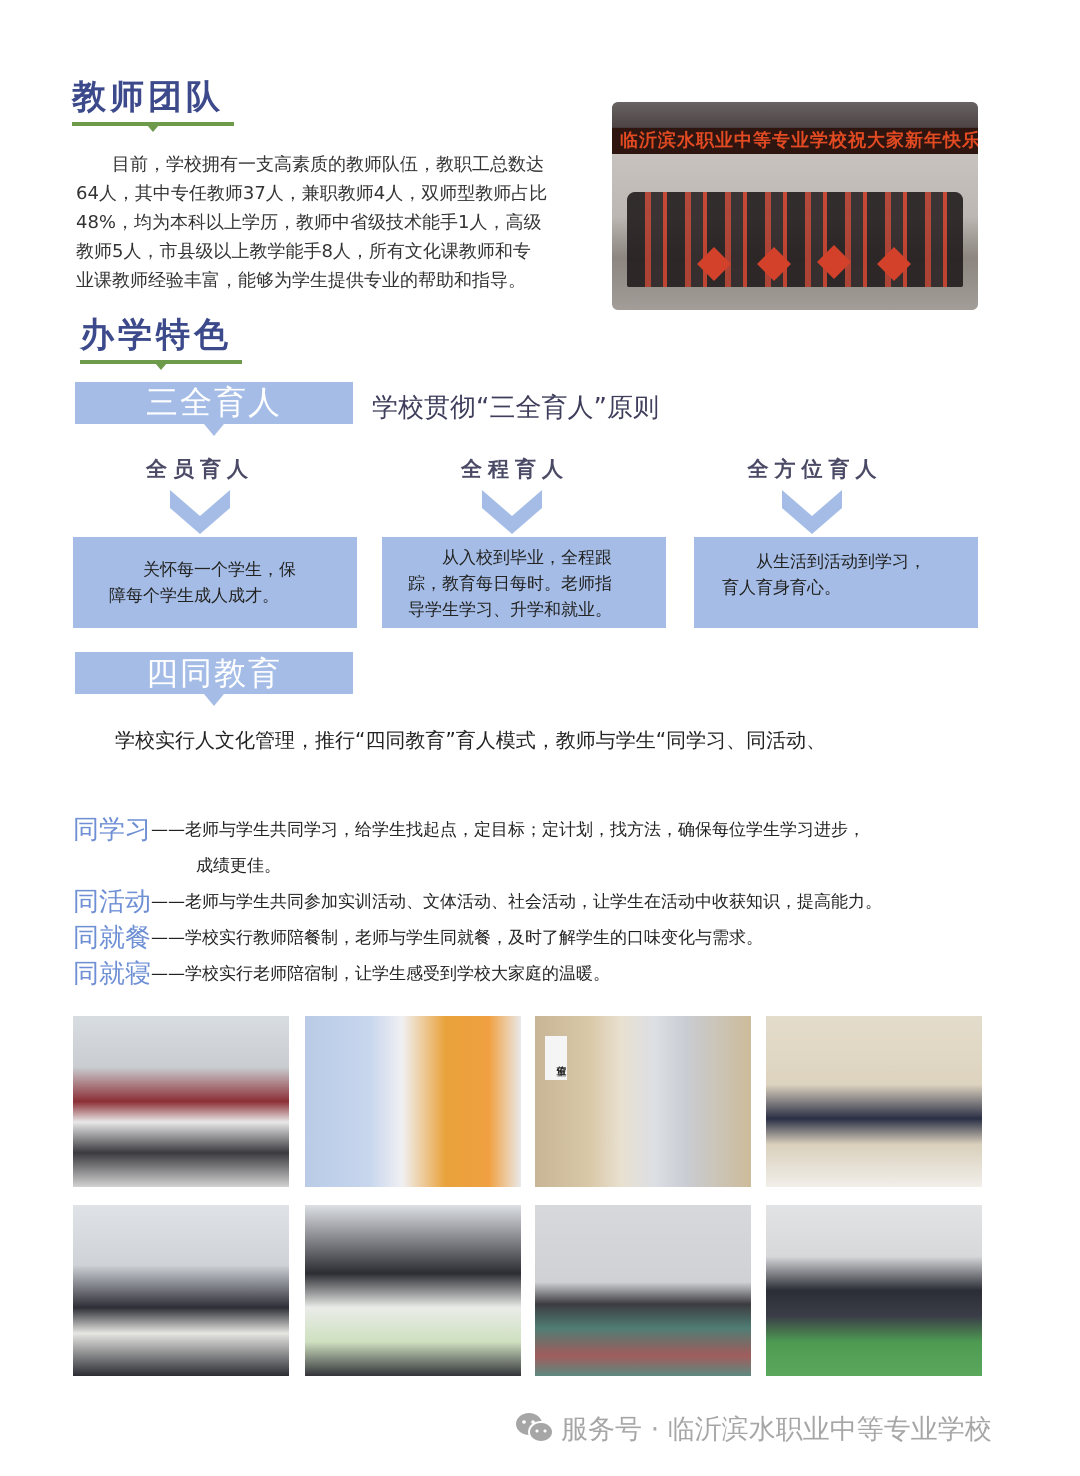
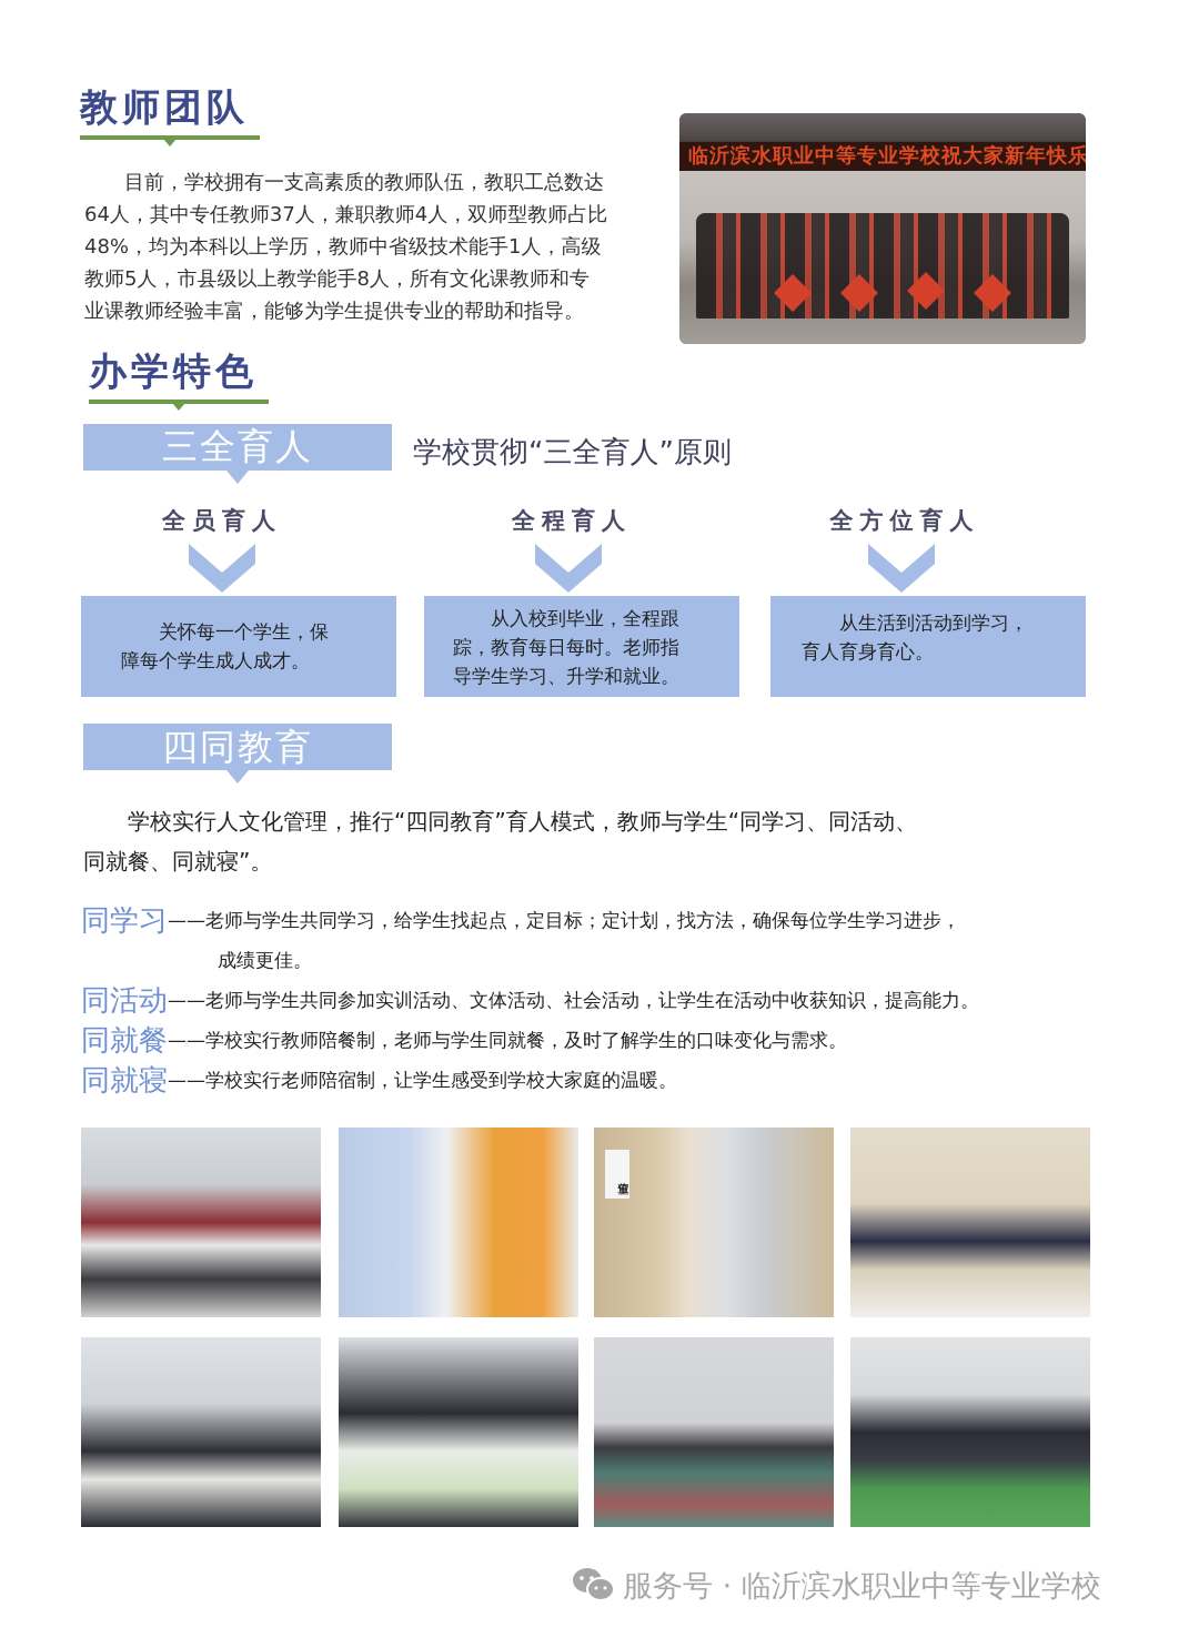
  教师团队
  目前，学校拥有一支高素质的教师队伍，教职工总数达
  64人，其中专任教师37人，兼职教师4人，双师型教师占比
  48%，均为本科以上学历，教师中省级技术能手1人，高级
  教师5人，市县级以上教学能手8人，所有文化课教师和专
  业课教师经验丰富，能够为学生提供专业的帮助和指导。
  临沂滨水职业中等专业学校祝大家新年快乐
  办学特色
  三全育人
  学校贯彻“三全育人”原则
  全员育人
  关怀每一个学生，保
  障每个学生成人成才。
  全程育人
  从入校到毕业，全程跟
  踪，教育每日每时。老师指
  导学生学习、升学和就业。
  全方位育人
  从生活到活动到学习，
  育人育身育心。
  四同教育
  学校实行人文化管理，推行“四同教育”育人模式，教师与学生“同学习、同活动、
+ 同就餐、同就寝”。
  同学习——老师与学生共同学习，给学生找起点，定目标；定计划，找方法，确保每位学生学习进步，
  成绩更佳。
  同活动——老师与学生共同参加实训活动、文体活动、社会活动，让学生在活动中收获知识，提高能力。
  同就餐——学校实行教师陪餐制，老师与学生同就餐，及时了解学生的口味变化与需求。
  同就寝——学校实行老师陪宿制，让学生感受到学校大家庭的温暖。
  服务号 · 临沂滨水职业中等专业学校
